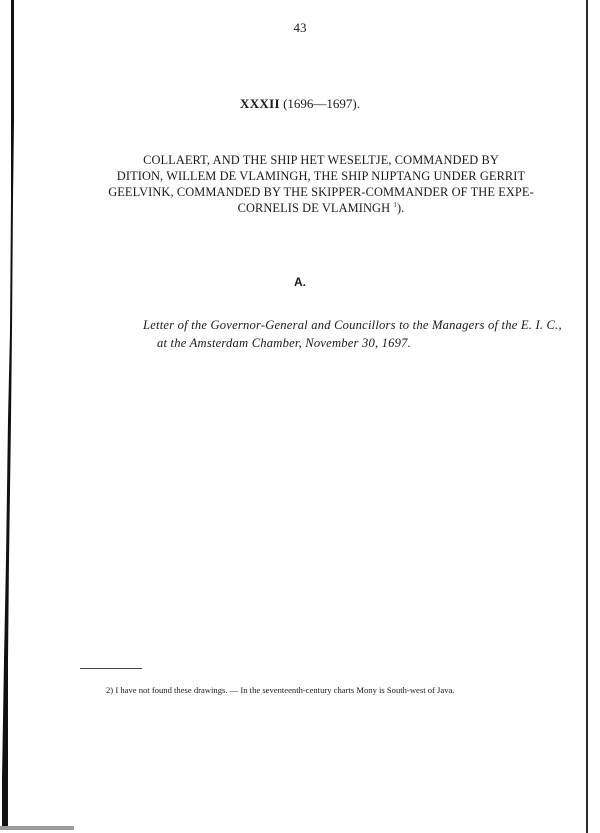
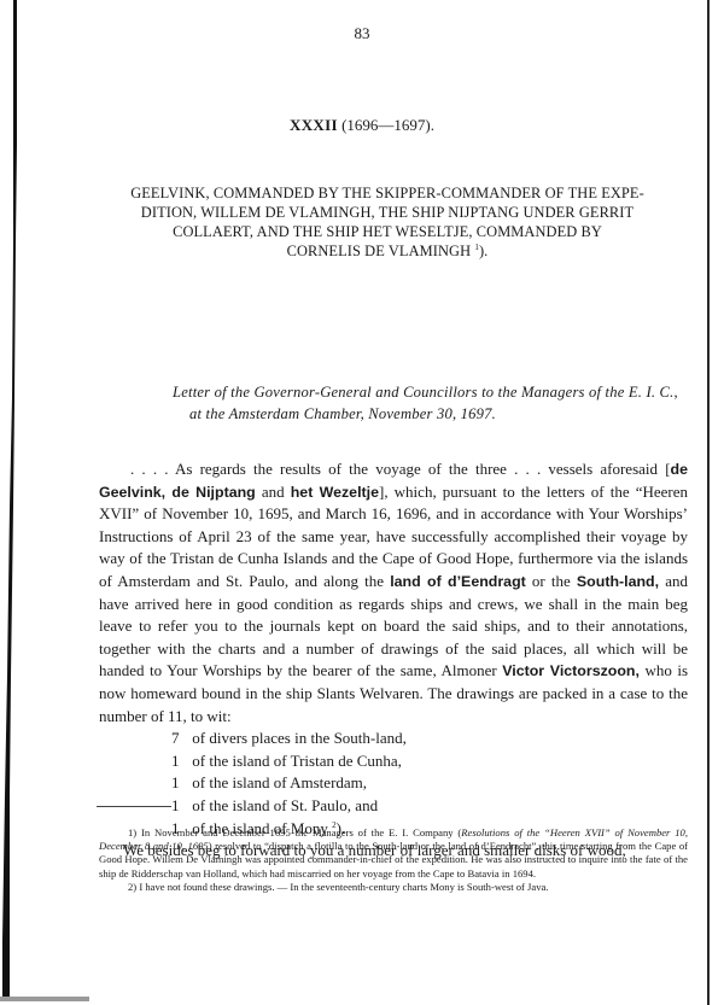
- 43
+ 83
  XXXII (1696—1697).
- COLLAERT, AND THE SHIP HET WESELTJE, COMMANDED BY
+ GEELVINK, COMMANDED BY THE SKIPPER-COMMANDER OF THE EXPE-
  DITION, WILLEM DE VLAMINGH, THE SHIP NIJPTANG UNDER GERRIT
- GEELVINK, COMMANDED BY THE SKIPPER-COMMANDER OF THE EXPE-
+ COLLAERT, AND THE SHIP HET WESELTJE, COMMANDED BY
  CORNELIS DE VLAMINGH 1).
- A.
  Letter of the Governor-General and Councillors to the Managers of the E. I. C.,
  at the Amsterdam Chamber, November 30, 1697.
+ . . . . As regards the results of the voyage of the three . . . vessels aforesaid [de Geelvink, de Nijptang and het Wezeltje], which, pursuant to the letters of the “Heeren XVII” of November 10, 1695, and March 16, 1696, and in accordance with Your Worships’ Instructions of April 23 of the same year, have successfully accomplished their voyage by way of the Tristan de Cunha Islands and the Cape of Good Hope, furthermore via the islands of Amsterdam and St. Paulo, and along the land of d’Eendragt or the South-land, and have arrived here in good condition as regards ships and crews, we shall in the main beg leave to refer you to the journals kept on board the said ships, and to their annotations, together with the charts and a number of drawings of the said places, all which will be handed to Your Worships by the bearer of the same, Almoner Victor Victorszoon, who is now homeward bound in the ship Slants Welvaren. The drawings are packed in a case to the number of 11, to wit:
+ 7 of divers places in the South-land,
+ 1 of the island of Tristan de Cunha,
+ 1 of the island of Amsterdam,
+ 1 of the island of St. Paulo, and
+ 1 of the island of Mony 2).
+ We besides beg to forward to you a number of larger and smaller disks of wood,
+ 1) In November and December 1695 the Managers of the E. I. Company (Resolutions of the “Heeren XVII” of November 10, December 8 and 10, 1695) resolved to “dispatch a flotilla to the South-land or the land of d’Eendracht”, this time starting from the Cape of Good Hope. Willem De Vlamingh was appointed commander-in-chief of the expedition. He was also instructed to inquire into the fate of the ship de Ridderschap van Holland, which had miscarried on her voyage from the Cape to Batavia in 1694.
  2) I have not found these drawings. — In the seventeenth-century charts Mony is South-west of Java.
